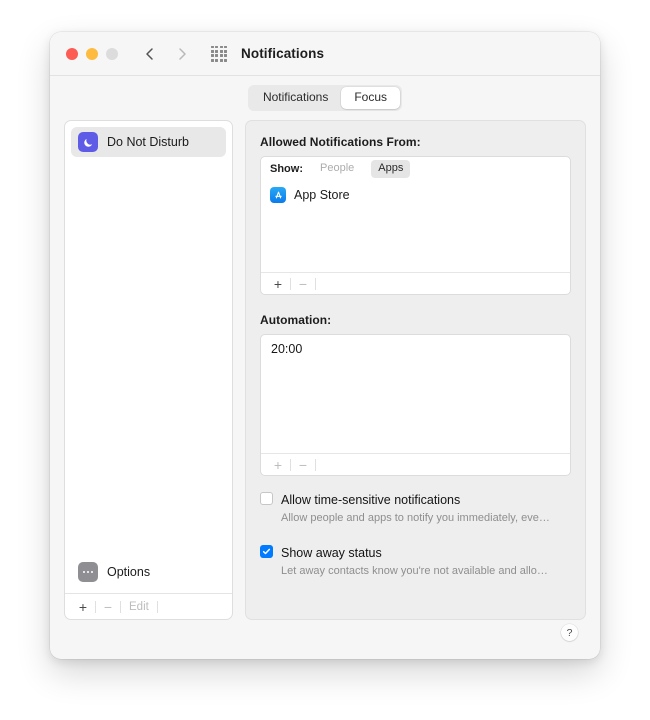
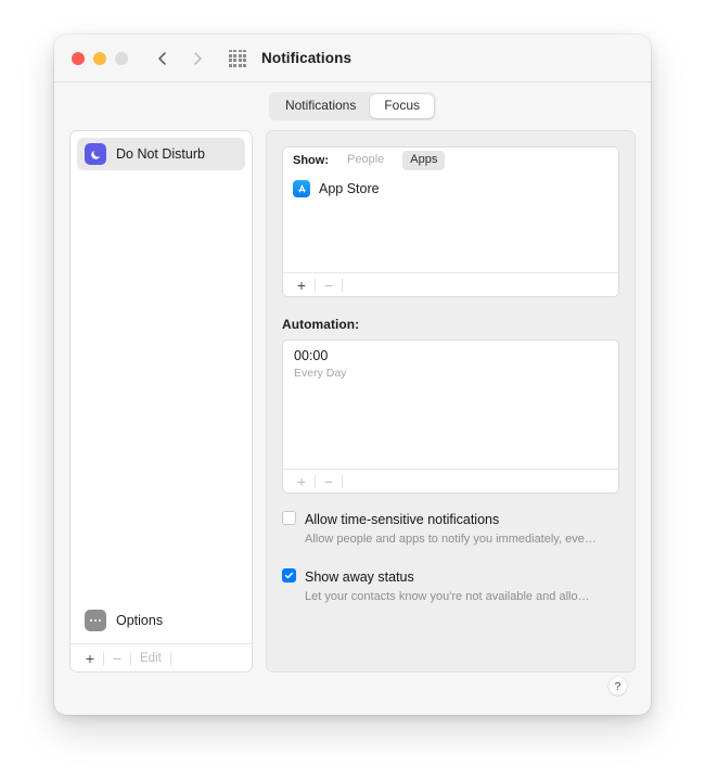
  Notifications
  Notifications
  Focus
  Do Not Disturb
  Options
  +
  −
  Edit
- Allowed Notifications From:
  Show:
  People
  Apps
  App Store
  +
  −
  Automation:
- 20:00
+ 00:00
+ Every Day
  +
  −
  Allow time-sensitive notifications
  Allow people and apps to notify you immediately, eve…
  Show away status
- Let away contacts know you're not available and allo…
+ Let your contacts know you're not available and allo…
  ?
